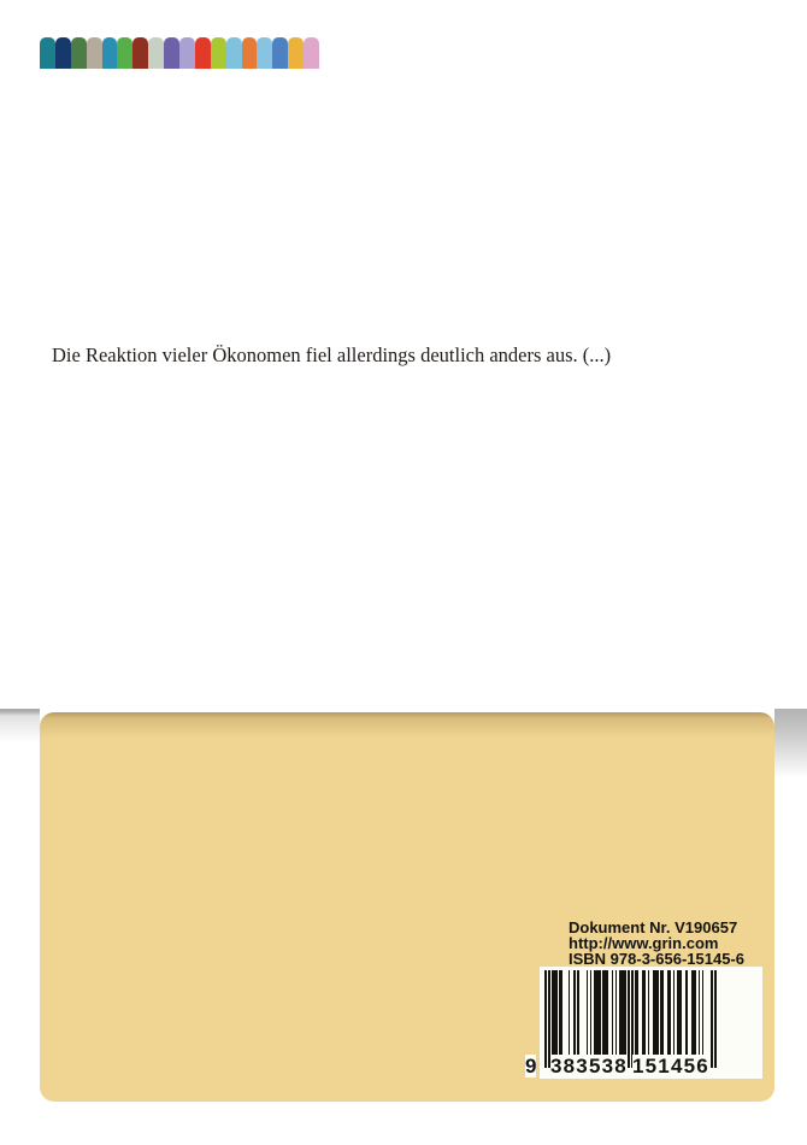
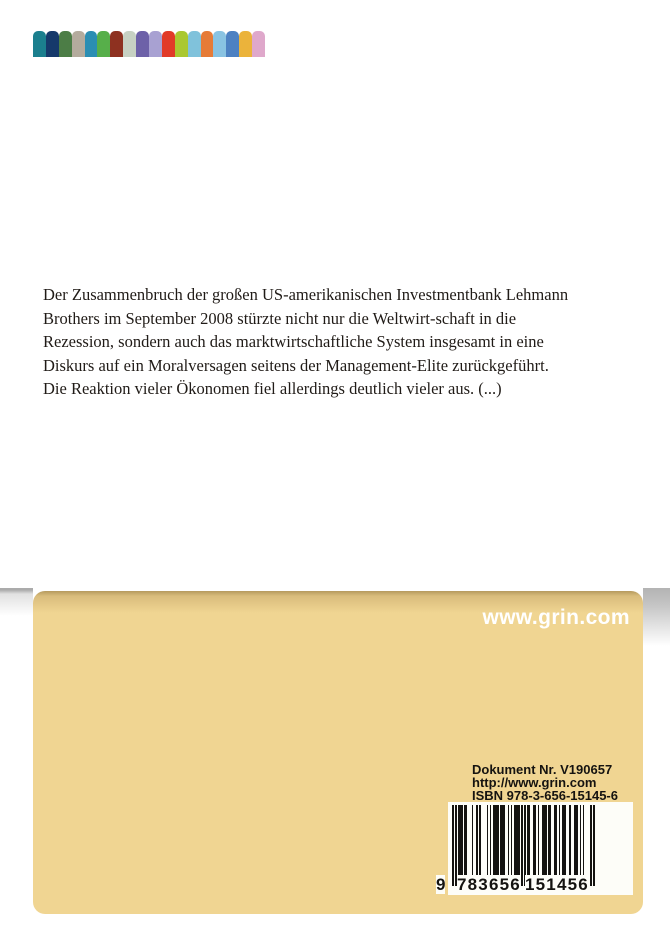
+ Der Zusammenbruch der großen US-amerikanischen Investmentbank Lehmann
+ Brothers im September 2008 stürzte nicht nur die Weltwirt-schaft in die
+ Rezession, sondern auch das marktwirtschaftliche System insgesamt in eine
+ Diskurs auf ein Moralversagen seitens der Management-Elite zurückgeführt.
- Die Reaktion vieler Ökonomen fiel allerdings deutlich anders aus. (...)
+ Die Reaktion vieler Ökonomen fiel allerdings deutlich vieler aus. (...)
+ www.grin.com
  Dokument Nr. V190657
  http://www.grin.com
  ISBN 978-3-656-15145-6
  9
- 383538
+ 783656
  151456
